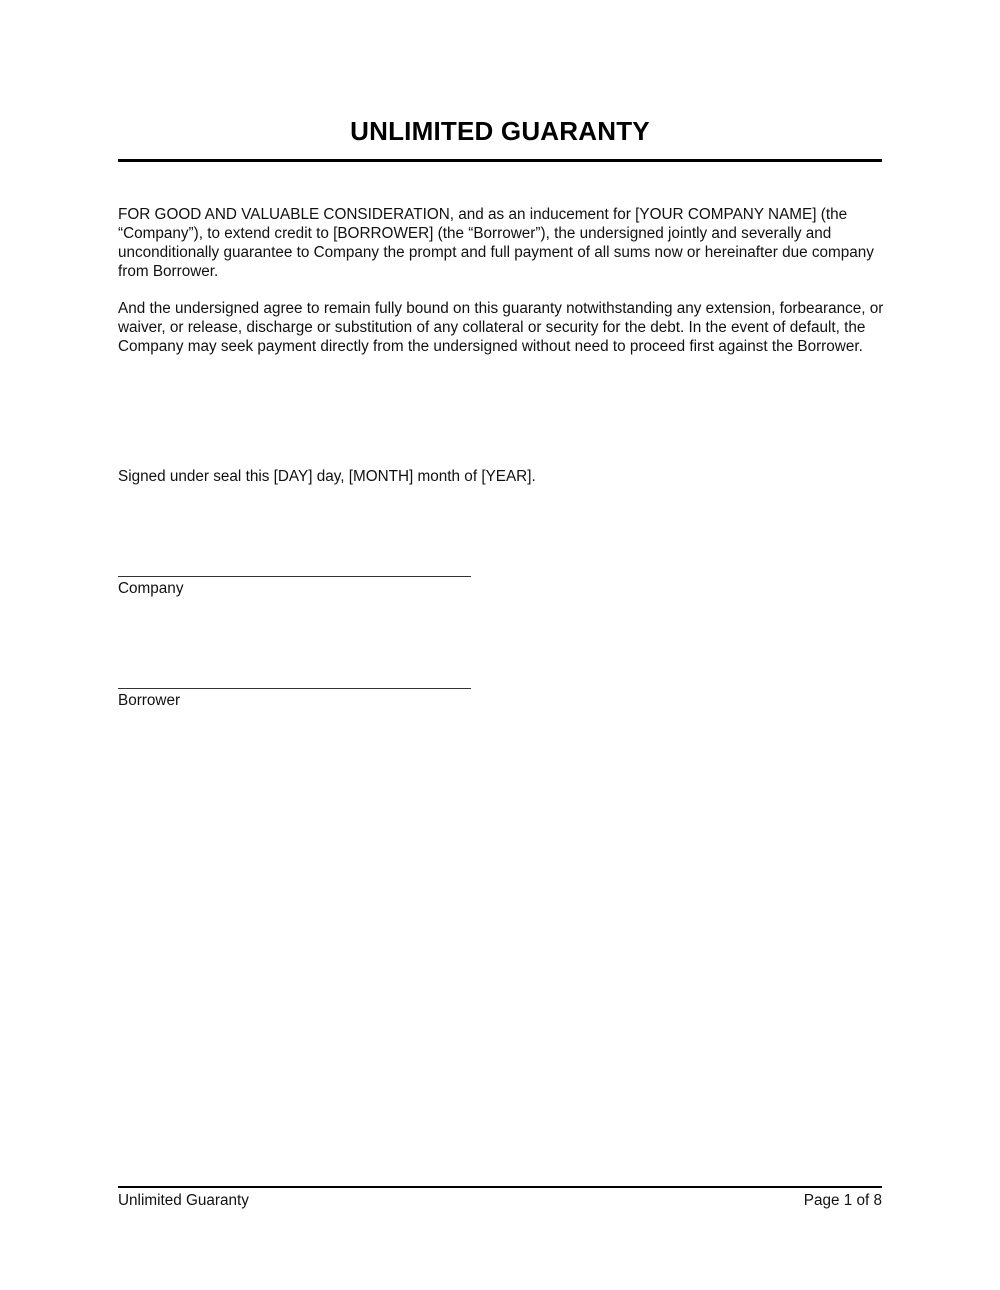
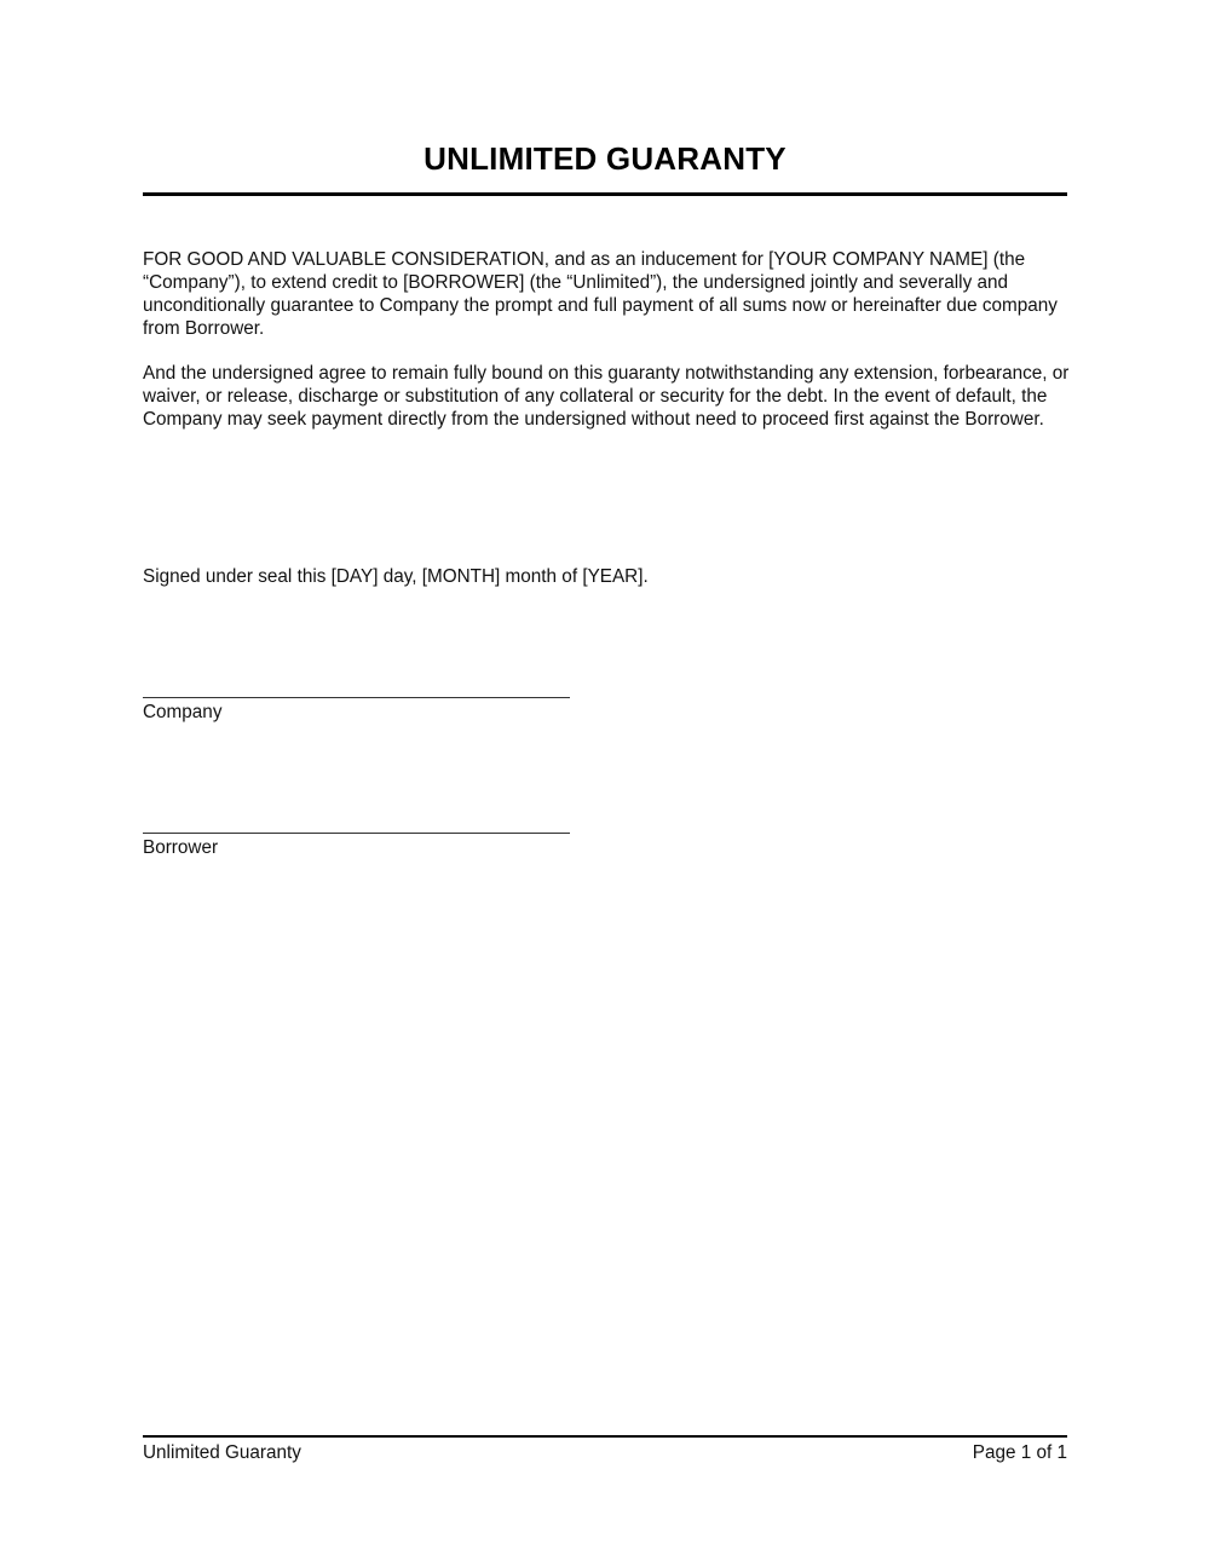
  UNLIMITED GUARANTY
- FOR GOOD AND VALUABLE CONSIDERATION, and as an inducement for [YOUR COMPANY NAME] (the “Company”), to extend credit to [BORROWER] (the “Borrower”), the undersigned jointly and severally and unconditionally guarantee to Company the prompt and full payment of all sums now or hereinafter due company from Borrower.
+ FOR GOOD AND VALUABLE CONSIDERATION, and as an inducement for [YOUR COMPANY NAME] (the “Company”), to extend credit to [BORROWER] (the “Unlimited”), the undersigned jointly and severally and unconditionally guarantee to Company the prompt and full payment of all sums now or hereinafter due company from Borrower.
  And the undersigned agree to remain fully bound on this guaranty notwithstanding any extension, forbearance, or waiver, or release, discharge or substitution of any collateral or security for the debt. In the event of default, the Company may seek payment directly from the undersigned without need to proceed first against the Borrower.
  Signed under seal this [DAY] day, [MONTH] month of [YEAR].
  Company
  Borrower
  Unlimited Guaranty
- Page 1 of 8
+ Page 1 of 1
